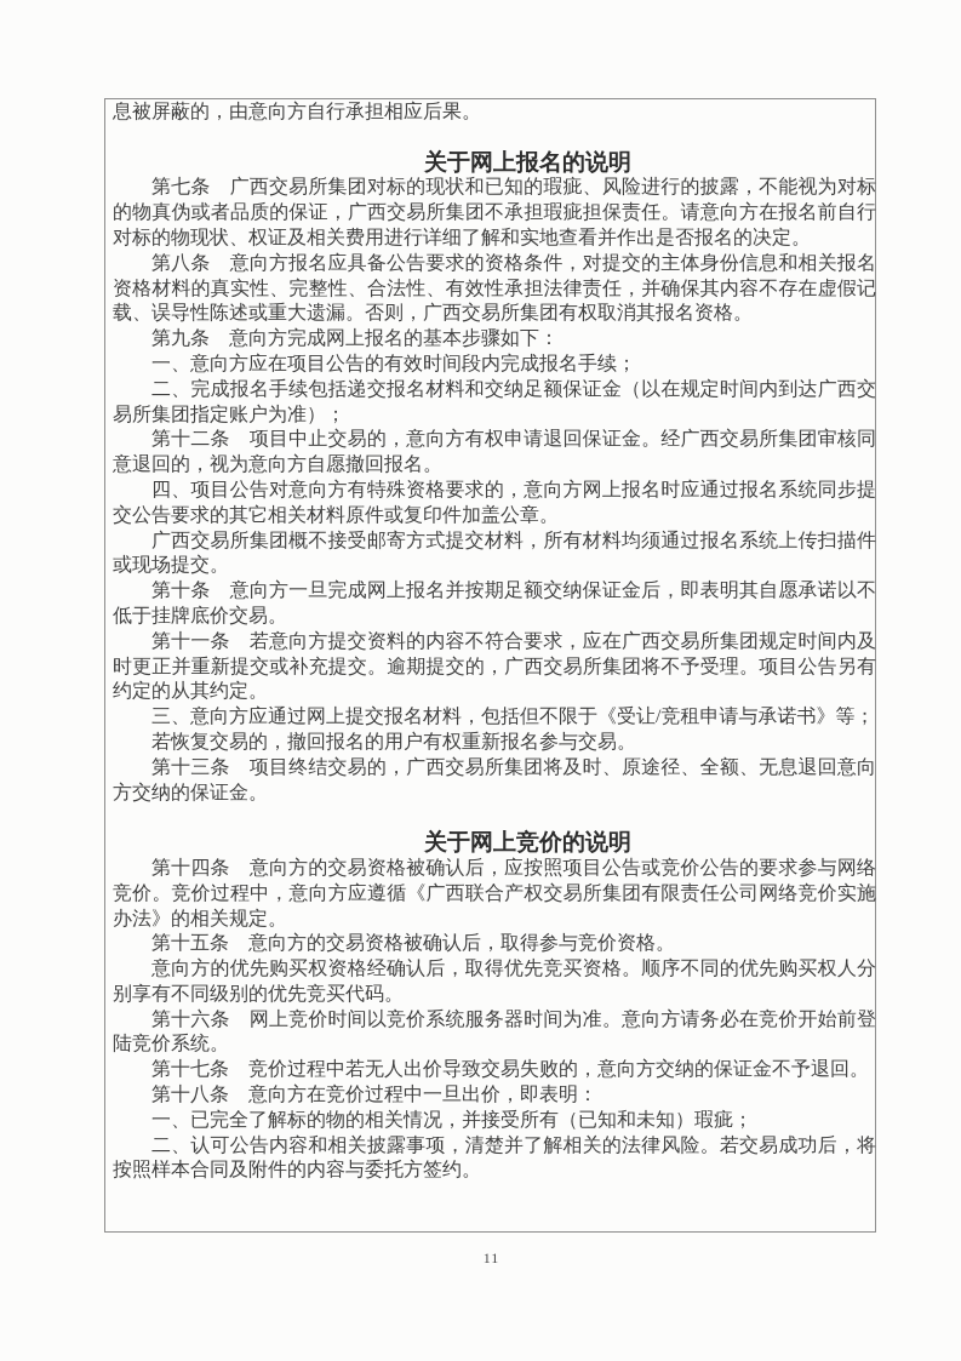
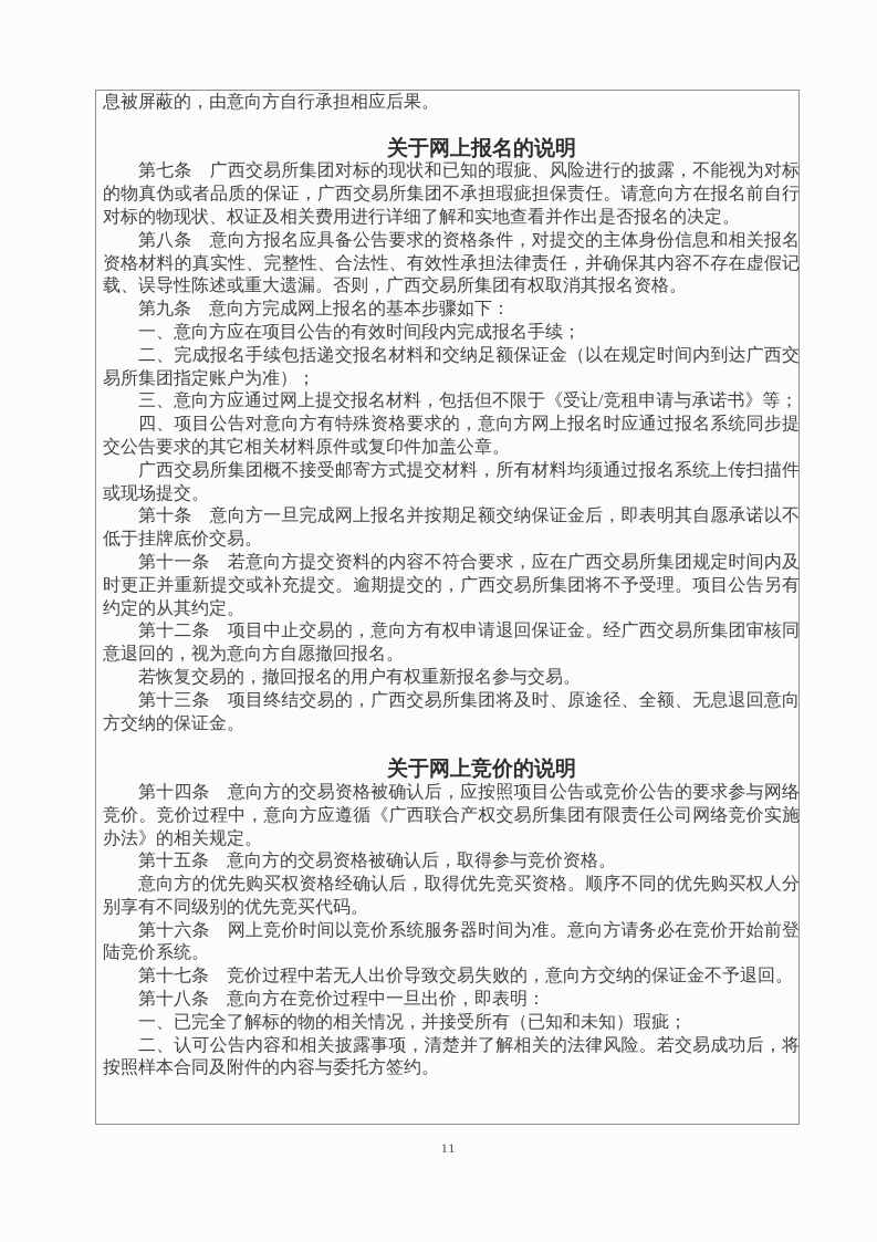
  息被屏蔽的，由意向方自行承担相应后果。
  关于网上报名的说明
  第七条 广西交易所集团对标的现状和已知的瑕疵、风险进行的披露，不能视为对标的物真伪或者品质的保证，广西交易所集团不承担瑕疵担保责任。请意向方在报名前自行对标的物现状、权证及相关费用进行详细了解和实地查看并作出是否报名的决定。
  第八条 意向方报名应具备公告要求的资格条件，对提交的主体身份信息和相关报名资格材料的真实性、完整性、合法性、有效性承担法律责任，并确保其内容不存在虚假记载、误导性陈述或重大遗漏。否则，广西交易所集团有权取消其报名资格。
  第九条 意向方完成网上报名的基本步骤如下：
  一、意向方应在项目公告的有效时间段内完成报名手续；
  二、完成报名手续包括递交报名材料和交纳足额保证金（以在规定时间内到达广西交易所集团指定账户为准）；
- 第十二条 项目中止交易的，意向方有权申请退回保证金。经广西交易所集团审核同意退回的，视为意向方自愿撤回报名。
+ 三、意向方应通过网上提交报名材料，包括但不限于《受让/竞租申请与承诺书》等；
  四、项目公告对意向方有特殊资格要求的，意向方网上报名时应通过报名系统同步提交公告要求的其它相关材料原件或复印件加盖公章。
  广西交易所集团概不接受邮寄方式提交材料，所有材料均须通过报名系统上传扫描件或现场提交。
  第十条 意向方一旦完成网上报名并按期足额交纳保证金后，即表明其自愿承诺以不低于挂牌底价交易。
  第十一条 若意向方提交资料的内容不符合要求，应在广西交易所集团规定时间内及时更正并重新提交或补充提交。逾期提交的，广西交易所集团将不予受理。项目公告另有约定的从其约定。
- 三、意向方应通过网上提交报名材料，包括但不限于《受让/竞租申请与承诺书》等；
+ 第十二条 项目中止交易的，意向方有权申请退回保证金。经广西交易所集团审核同意退回的，视为意向方自愿撤回报名。
  若恢复交易的，撤回报名的用户有权重新报名参与交易。
  第十三条 项目终结交易的，广西交易所集团将及时、原途径、全额、无息退回意向方交纳的保证金。
  关于网上竞价的说明
  第十四条 意向方的交易资格被确认后，应按照项目公告或竞价公告的要求参与网络竞价。竞价过程中，意向方应遵循《广西联合产权交易所集团有限责任公司网络竞价实施办法》的相关规定。
  第十五条 意向方的交易资格被确认后，取得参与竞价资格。
  意向方的优先购买权资格经确认后，取得优先竞买资格。顺序不同的优先购买权人分别享有不同级别的优先竞买代码。
  第十六条 网上竞价时间以竞价系统服务器时间为准。意向方请务必在竞价开始前登陆竞价系统。
  第十七条 竞价过程中若无人出价导致交易失败的，意向方交纳的保证金不予退回。
  第十八条 意向方在竞价过程中一旦出价，即表明：
  一、已完全了解标的物的相关情况，并接受所有（已知和未知）瑕疵；
  二、认可公告内容和相关披露事项，清楚并了解相关的法律风险。若交易成功后，将按照样本合同及附件的内容与委托方签约。
  11
